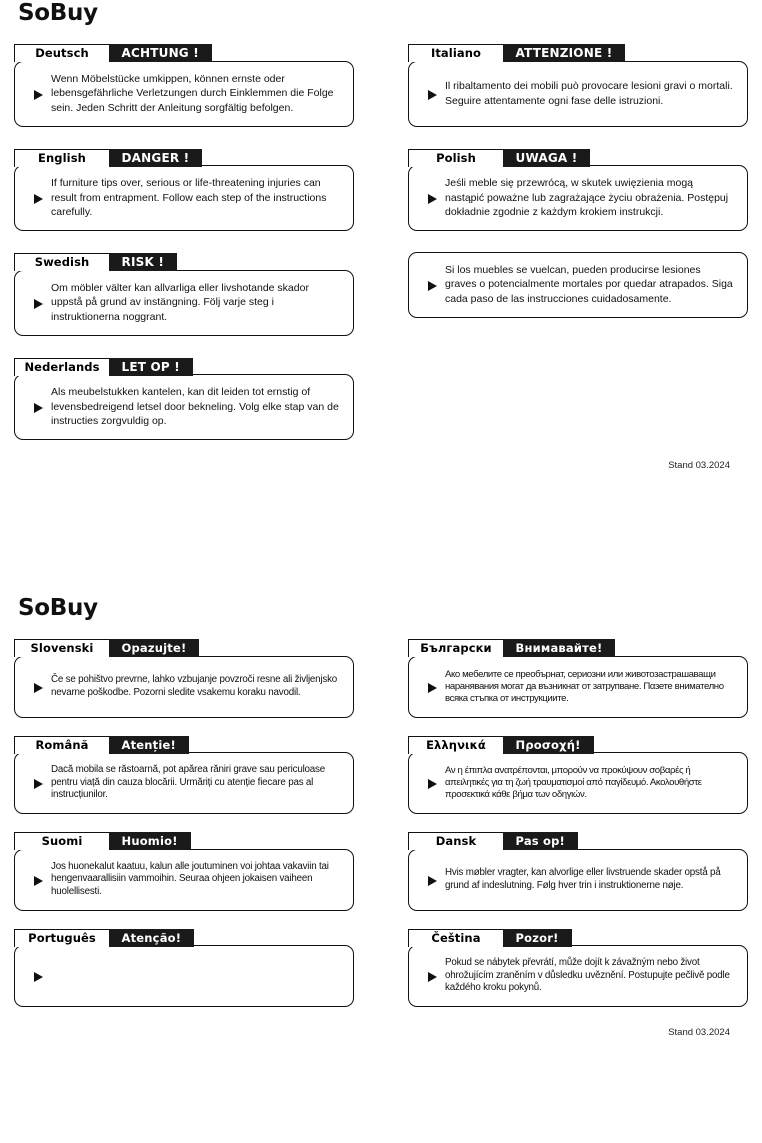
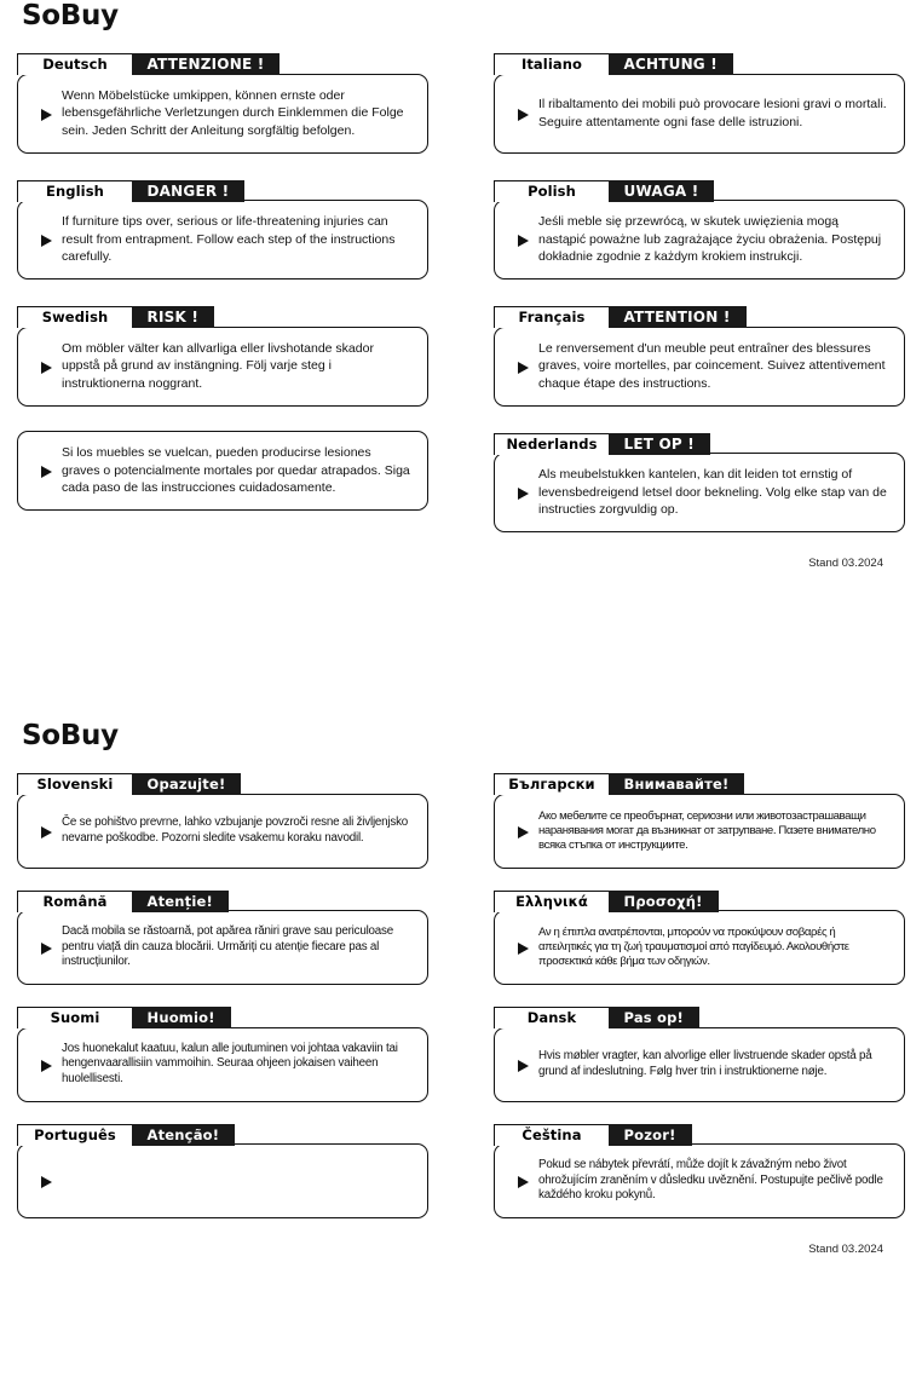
  SoBuy
  Deutsch
- ACHTUNG !
+ ATTENZIONE !
  Wenn Möbelstücke umkippen, können ernste oder lebensgefährliche Verletzungen durch Einklemmen die Folge sein. Jeden Schritt der Anleitung sorgfältig befolgen.
  Italiano
- ATTENZIONE !
+ ACHTUNG !
  Il ribaltamento dei mobili può provocare lesioni gravi o mortali. Seguire attentamente ogni fase delle istruzioni.
  English
  DANGER !
  If furniture tips over, serious or life-threatening injuries can result from entrapment. Follow each step of the instructions carefully.
  Polish
  UWAGA !
  Jeśli meble się przewrócą, w skutek uwięzienia mogą nastąpić poważne lub zagrażające życiu obrażenia. Postępuj dokładnie zgodnie z każdym krokiem instrukcji.
  Swedish
  RISK !
  Om möbler välter kan allvarliga eller livshotande skador uppstå på grund av instängning. Följ varje steg i instruktionerna noggrant.
+ Français
+ ATTENTION !
+ Le renversement d'un meuble peut entraîner des blessures graves, voire mortelles, par coincement. Suivez attentivement chaque étape des instructions.
  Si los muebles se vuelcan, pueden producirse lesiones graves o potencialmente mortales por quedar atrapados. Siga cada paso de las instrucciones cuidadosamente.
  Nederlands
  LET OP !
  Als meubelstukken kantelen, kan dit leiden tot ernstig of levensbedreigend letsel door bekneling. Volg elke stap van de instructies zorgvuldig op.
  Stand 03.2024
  SoBuy
  Slovenski
  Opazujte!
  Če se pohištvo prevrne, lahko vzbujanje povzroči resne ali življenjsko nevarne poškodbe. Pozorni sledite vsakemu koraku navodil.
  Български
  Внимавайте!
  Ако мебелите се преобърнат, сериозни или животозастрашаващи наранявания могат да възникнат от затрупване. Παзете внимателно всяка стъпка от инструкциите.
  Română
  Atenție!
  Dacă mobila se răstoarnă, pot apărea răniri grave sau periculoase pentru viață din cauza blocării. Urmăriți cu atenție fiecare pas al instrucțiunilor.
  Ελληνικά
  Προσοχή!
  Αν η έπιπλα ανατρέπονται, μπορούν να προκύψουν σοβαρές ή απειλητικές για τη ζωή τραυματισμοί από παγίδευμό. Ακολουθήστε προσεκτικά κάθε βήμα των οδηγιών.
  Suomi
  Huomio!
  Jos huonekalut kaatuu, kalun alle joutuminen voi johtaa vakaviin tai hengenvaarallisiin vammoihin. Seuraa ohjeen jokaisen vaiheen huolellisesti.
  Dansk
  Pas op!
  Hvis møbler vragter, kan alvorlige eller livstruende skader opstå på grund af indeslutning. Følg hver trin i instruktionerne nøje.
  Português
  Atenção!
  Čeština
  Pozor!
  Pokud se nábytek převrátí, může dojít k závažným nebo život ohrožujícím zraněním v důsledku uvěznění. Postupujte pečlivě podle každého kroku pokynů.
  Stand 03.2024
